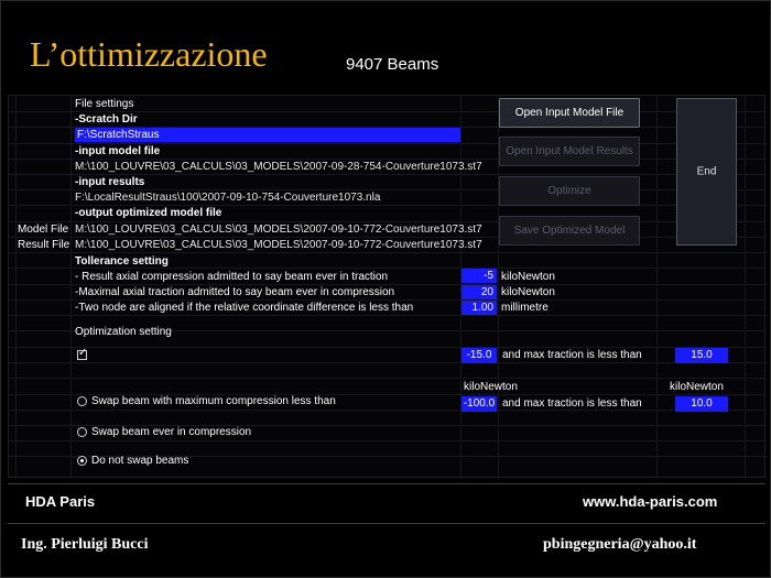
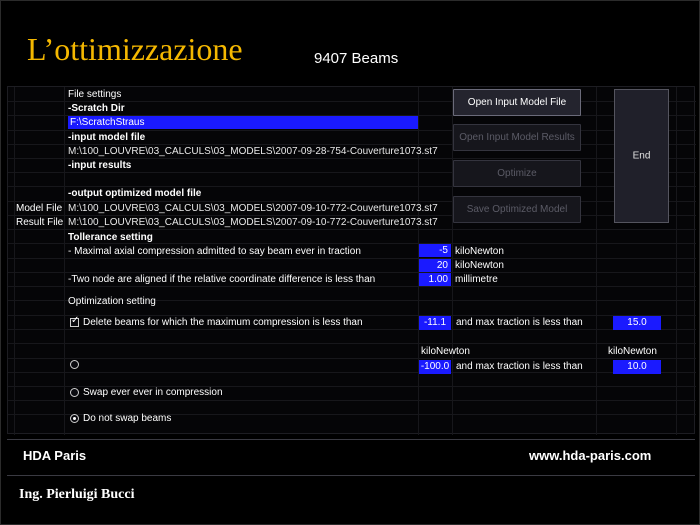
  L’ottimizzazione
  9407 Beams
  File settings
  -Scratch Dir
  F:\ScratchStraus
  -input model file
  M:\100_LOUVRE\03_CALCULS\03_MODELS\2007-09-28-754-Couverture1073.st7
  -input results
- F:\LocalResultStraus\100\2007-09-10-754-Couverture1073.nla
  -output optimized model file
  Model File
  M:\100_LOUVRE\03_CALCULS\03_MODELS\2007-09-10-772-Couverture1073.st7
  Result File
  M:\100_LOUVRE\03_CALCULS\03_MODELS\2007-09-10-772-Couverture1073.st7
  Tollerance setting
- - Result axial compression admitted to say beam ever in traction
+ - Maximal axial compression admitted to say beam ever in traction
  -5
  kiloNewton
- -Maximal axial traction admitted to say beam ever in compression
  20
  kiloNewton
  -Two node are aligned if the relative coordinate difference is less than
  1.00
  millimetre
  Optimization setting
  ✓
+ Delete beams for which the maximum compression is less than
- -15.0
+ -11.1
  and max traction is less than
  15.0
  kiloNewton
  kiloNewton
- Swap beam with maximum compression less than
  -100.0
  and max traction is less than
  10.0
- Swap beam ever in compression
+ Swap ever ever in compression
  Do not swap beams
  Open Input Model File
  Open Input Model Results
  Optimize
  Save Optimized Model
  End
  HDA Paris
  www.hda-paris.com
  Ing. Pierluigi Bucci
- pbingegneria@yahoo.it
